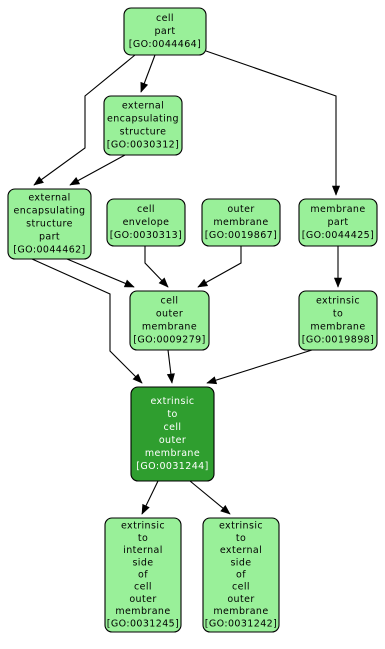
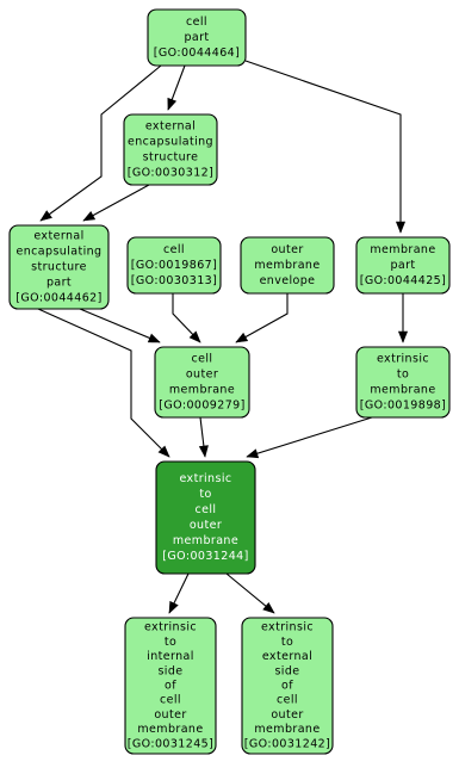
  cell
  part
  [GO:0044464]
  external
  encapsulating
  structure
  [GO:0030312]
  external
  encapsulating
  structure
  part
  [GO:0044462]
  cell
- envelope
+ [GO:0019867]
  [GO:0030313]
  outer
  membrane
- [GO:0019867]
+ envelope
  membrane
  part
  [GO:0044425]
  cell
  outer
  membrane
  [GO:0009279]
  extrinsic
  to
  membrane
  [GO:0019898]
  extrinsic
  to
  cell
  outer
  membrane
  [GO:0031244]
  extrinsic
  to
  internal
  side
  of
  cell
  outer
  membrane
  [GO:0031245]
  extrinsic
  to
  external
  side
  of
  cell
  outer
  membrane
  [GO:0031242]
